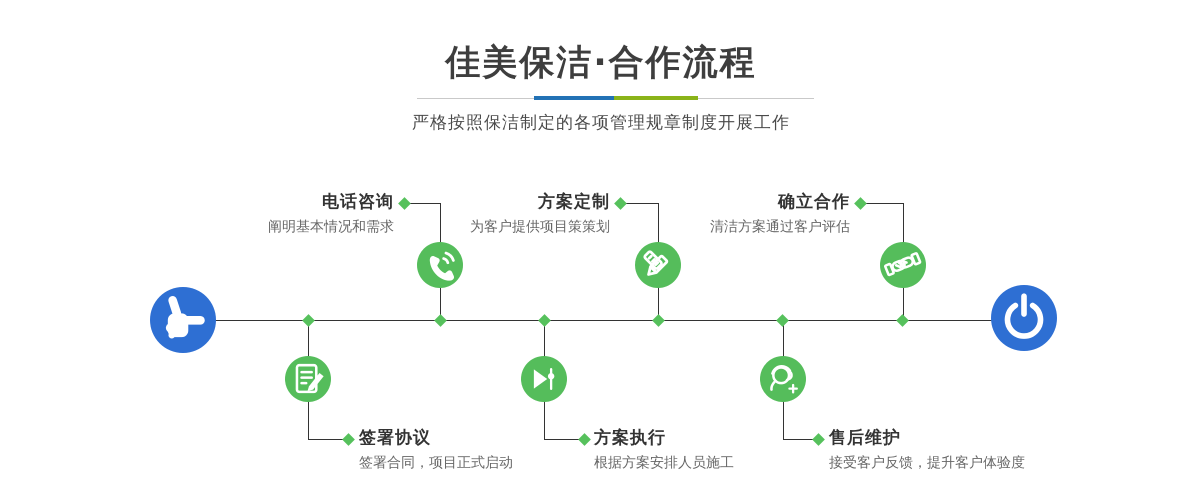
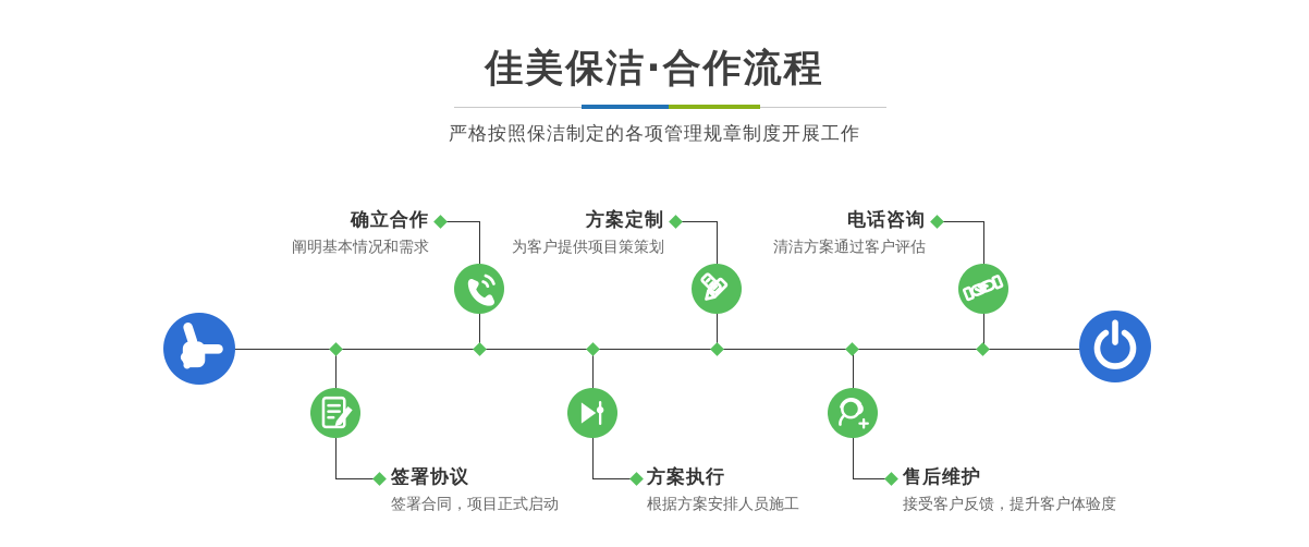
  佳美保洁·合作流程
  严格按照保洁制定的各项管理规章制度开展工作
- 电话咨询
+ 确立合作
  阐明基本情况和需求
  方案定制
  为客户提供项目策策划
- 确立合作
+ 电话咨询
  清洁方案通过客户评估
  签署协议
  签署合同，项目正式启动
  方案执行
  根据方案安排人员施工
  售后维护
  接受客户反馈，提升客户体验度
